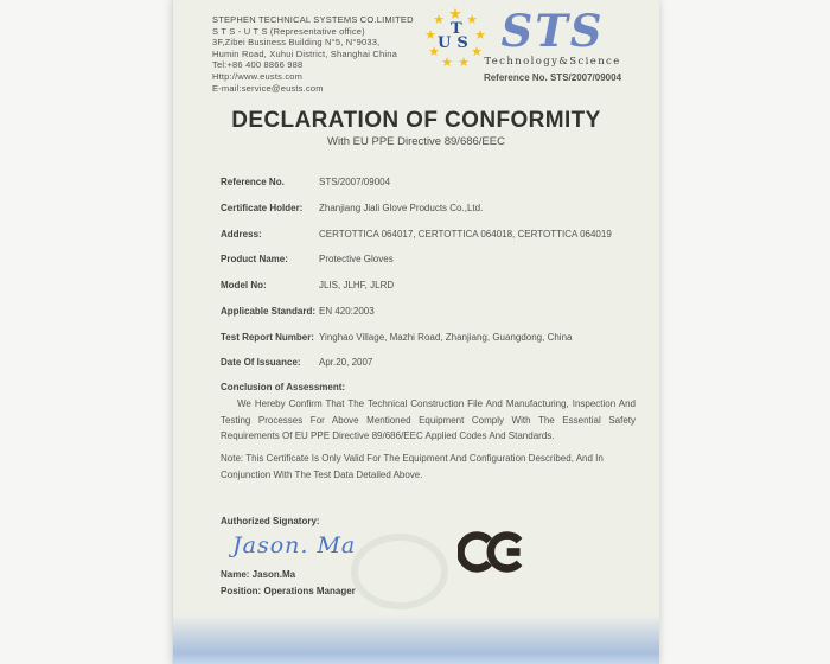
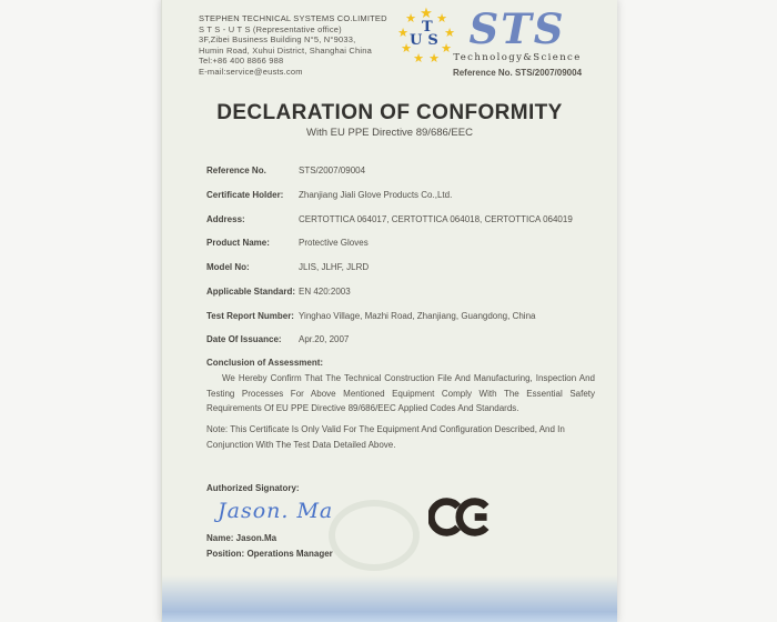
  STEPHEN TECHNICAL SYSTEMS CO.LIMITED
  S T S - U T S (Representative office)
  3F,Zibei Business Building N°5, N°9033,
  Humin Road, Xuhui District, Shanghai China
  Tel:+86 400 8866 988
- Http://www.eusts.com
  E-mail:service@eusts.com
  ★
  ★
  ★
  ★
  ★
  ★
  ★
  ★
  ★
  T
  US
  STS
  Technology&Science
  Reference No. STS/2007/09004
  DECLARATION OF CONFORMITY
  With EU PPE Directive 89/686/EEC
  Reference No.
  STS/2007/09004
  Certificate Holder:
  Zhanjiang Jiali Glove Products Co.,Ltd.
  Address:
  CERTOTTICA 064017, CERTOTTICA 064018, CERTOTTICA 064019
  Product Name:
  Protective Gloves
  Model No:
  JLIS, JLHF, JLRD
  Applicable Standard:
  EN 420:2003
  Test Report Number:
  Yinghao Village, Mazhi Road, Zhanjiang, Guangdong, China
  Date Of Issuance:
  Apr.20, 2007
  Conclusion of Assessment:
  We Hereby Confirm That The Technical Construction File And Manufacturing, Inspection And Testing Processes For Above Mentioned Equipment Comply With The Essential Safety Requirements Of EU PPE Directive 89/686/EEC Applied Codes And Standards.
  Note: This Certificate Is Only Valid For The Equipment And Configuration Described, And In Conjunction With The Test Data Detailed Above.
  Authorized Signatory:
  Jason. Ma
  Name: Jason.Ma
  Position: Operations Manager
